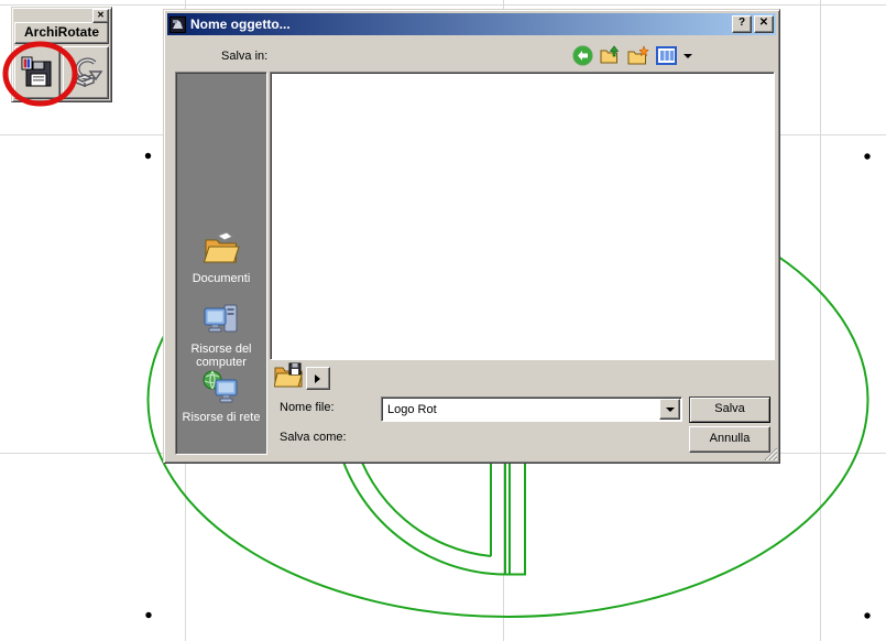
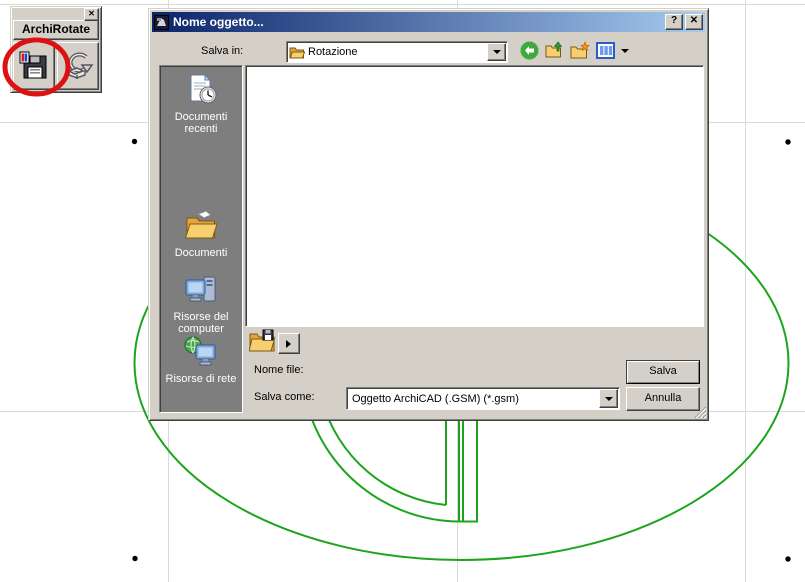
  ✕
  ArchiRotate
  Nome oggetto...
  ?
  ✕
  Salva in:
+ Rotazione
+ Documenti recenti
  Documenti
  Risorse del computer
  Risorse di rete
  Nome file:
- Logo Rot
  Salva
  Salva come:
+ Oggetto ArchiCAD (.GSM) (*.gsm)
  Annulla
